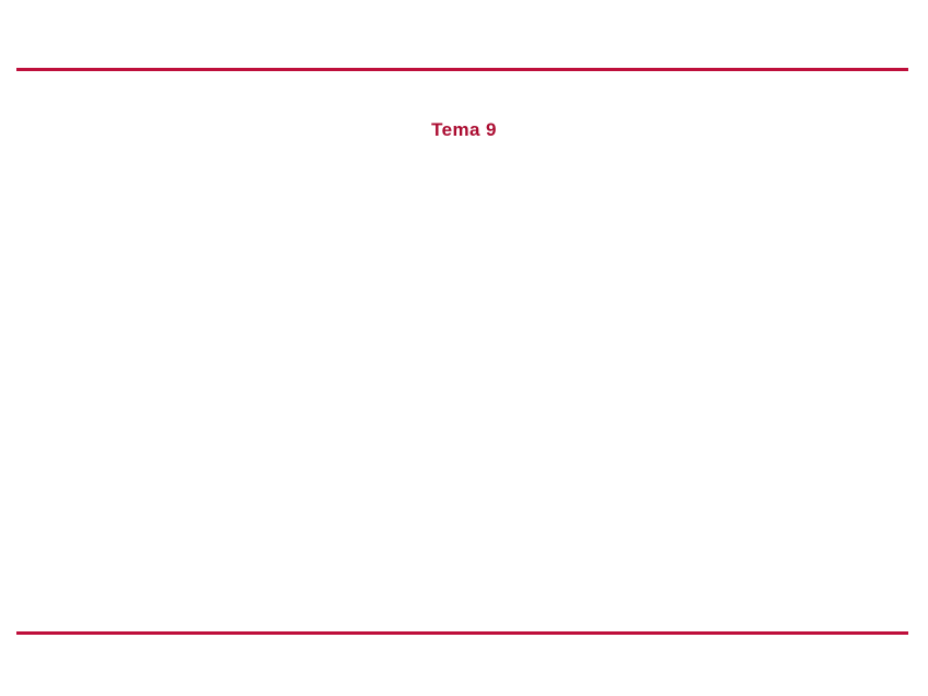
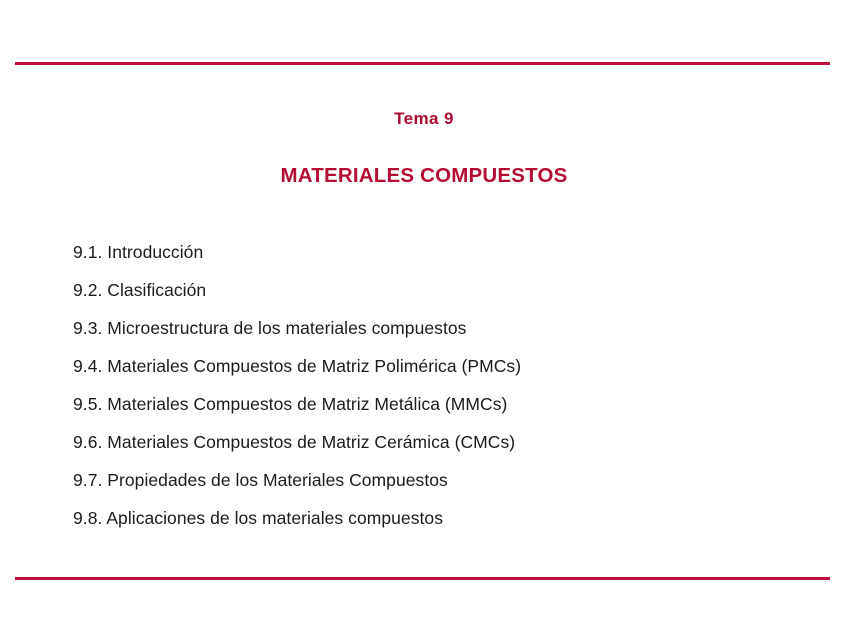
  Tema 9
+ MATERIALES COMPUESTOS
+ 9.1. Introducción
+ 9.2. Clasificación
+ 9.3. Microestructura de los materiales compuestos
+ 9.4. Materiales Compuestos de Matriz Polimérica (PMCs)
+ 9.5. Materiales Compuestos de Matriz Metálica (MMCs)
+ 9.6. Materiales Compuestos de Matriz Cerámica (CMCs)
+ 9.7. Propiedades de los Materiales Compuestos
+ 9.8. Aplicaciones de los materiales compuestos
